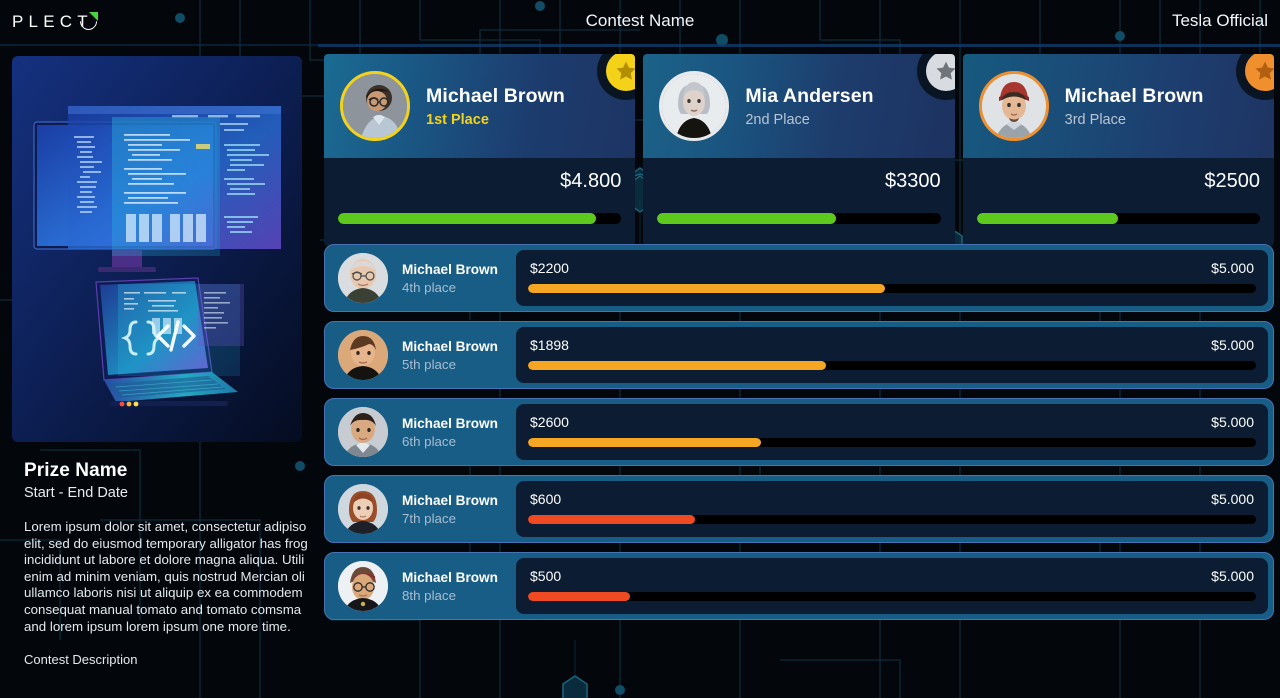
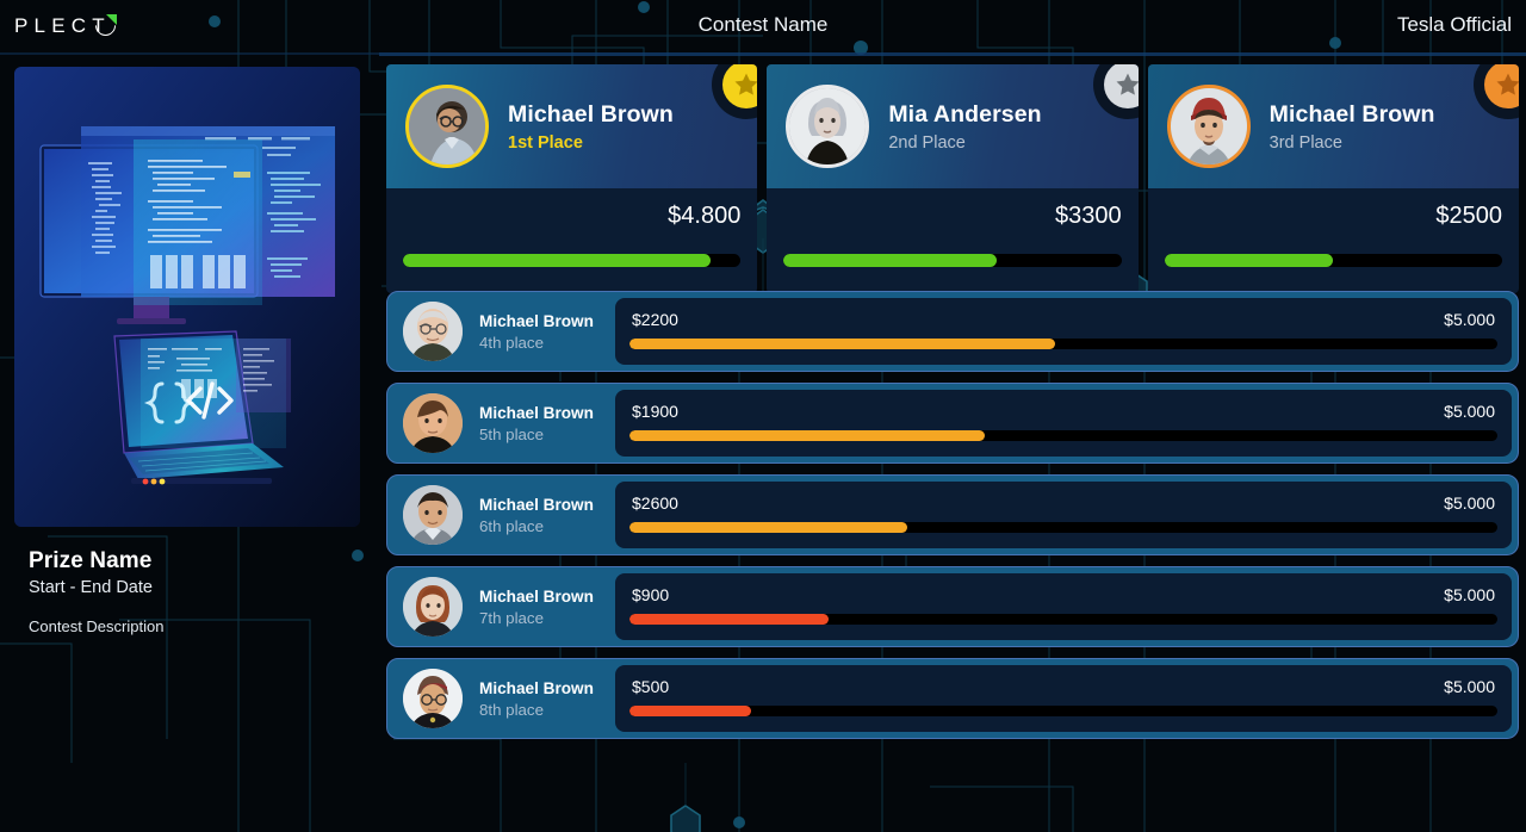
  PLECT
  Contest Name
  Tesla Official
  Prize Name
  Start - End Date
- Lorem ipsum dolor sit amet, consectetur adipiso elit, sed do eiusmod temporary alligator has frog incididunt ut labore et dolore magna aliqua. Utili enim ad minim veniam, quis nostrud Mercian oli ullamco laboris nisi ut aliquip ex ea commodem consequat manual tomato and tomato comsma and lorem ipsum lorem ipsum one more time.
  Contest Description
  Michael Brown
  1st Place
  $4.800
  Mia Andersen
  2nd Place
  $3300
  Michael Brown
  3rd Place
  $2500
  Michael Brown
  4th place
  $2200
  $5.000
  Michael Brown
  5th place
- $1898
+ $1900
  $5.000
  Michael Brown
  6th place
  $2600
  $5.000
  Michael Brown
  7th place
- $600
+ $900
  $5.000
  Michael Brown
  8th place
  $500
  $5.000
